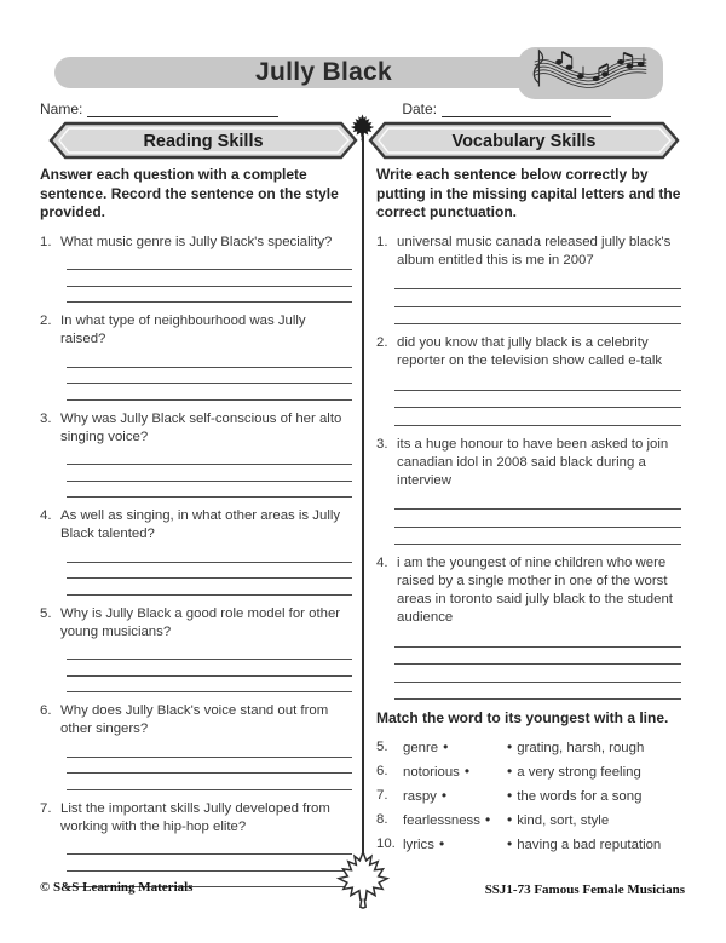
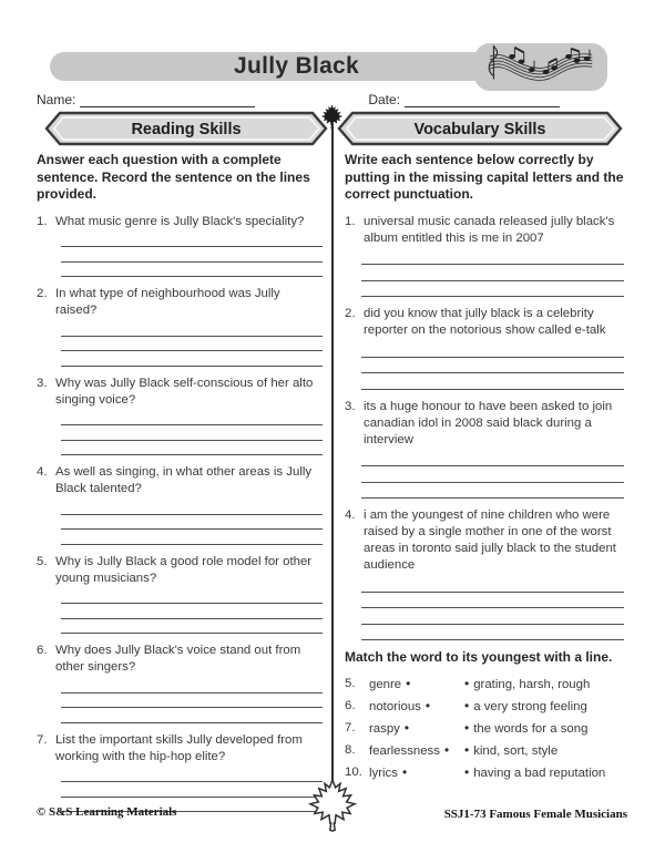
  Jully Black
  Name: Date:
  Reading Skills
  Vocabulary Skills
- Answer each question with a complete sentence. Record the sentence on the style provided.
+ Answer each question with a complete sentence. Record the sentence on the lines provided.
  1.
  What music genre is Jully Black's speciality?
  2.
  In what type of neighbourhood was Jully raised?
  3.
  Why was Jully Black self-conscious of her alto singing voice?
  4.
  As well as singing, in what other areas is Jully Black talented?
  5.
  Why is Jully Black a good role model for other young musicians?
  6.
  Why does Jully Black's voice stand out from other singers?
  7.
  List the important skills Jully developed from working with the hip-hop elite?
  Write each sentence below correctly by putting in the missing capital letters and the correct punctuation.
  1.
  universal music canada released jully black's album entitled this is me in 2007
  2.
- did you know that jully black is a celebrity reporter on the television show called e-talk
+ did you know that jully black is a celebrity reporter on the notorious show called e-talk
  3.
  its a huge honour to have been asked to join canadian idol in 2008 said black during a interview
  4.
  i am the youngest of nine children who were raised by a single mother in one of the worst areas in toronto said jully black to the student audience
  Match the word to its youngest with a line.
  5.
  genre •
  • grating, harsh, rough
  6.
  notorious •
  • a very strong feeling
  7.
  raspy •
  • the words for a song
  8.
  fearlessness •
  • kind, sort, style
  10.
  lyrics •
  • having a bad reputation
  © S&S Learning Materials
  SSJ1-73 Famous Female Musicians
